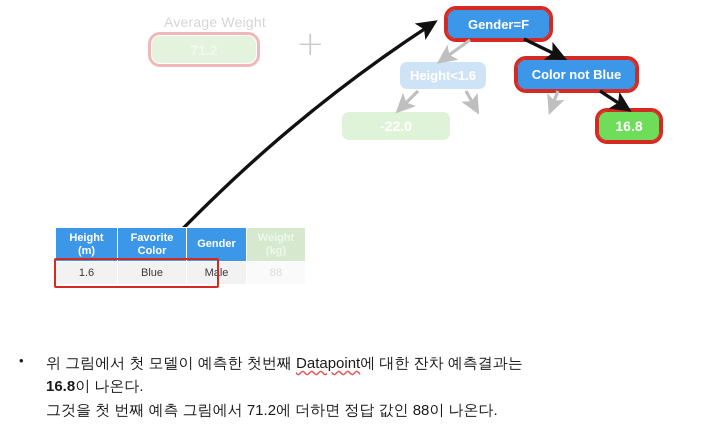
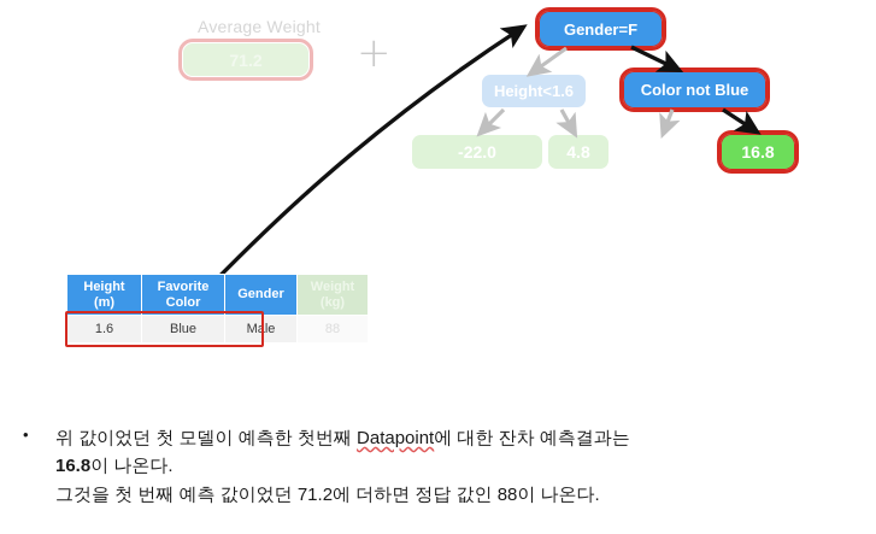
  Average Weight
  +
  Gender=F
  Height<1.6
  Color not Blue
  -22.0
+ 4.8
  16.8
  Height (m)	Favorite Color	Gender	Weight (kg)
  1.6	Blue	Male	88
  •
- 위 그림에서 첫 모델이 예측한 첫번째 Datapoint에 대한 잔차 예측결과는
+ 위 값이었던 첫 모델이 예측한 첫번째 Datapoint에 대한 잔차 예측결과는
  16.8이 나온다.
- 그것을 첫 번째 예측 그림에서 71.2에 더하면 정답 값인 88이 나온다.
+ 그것을 첫 번째 예측 값이었던 71.2에 더하면 정답 값인 88이 나온다.
